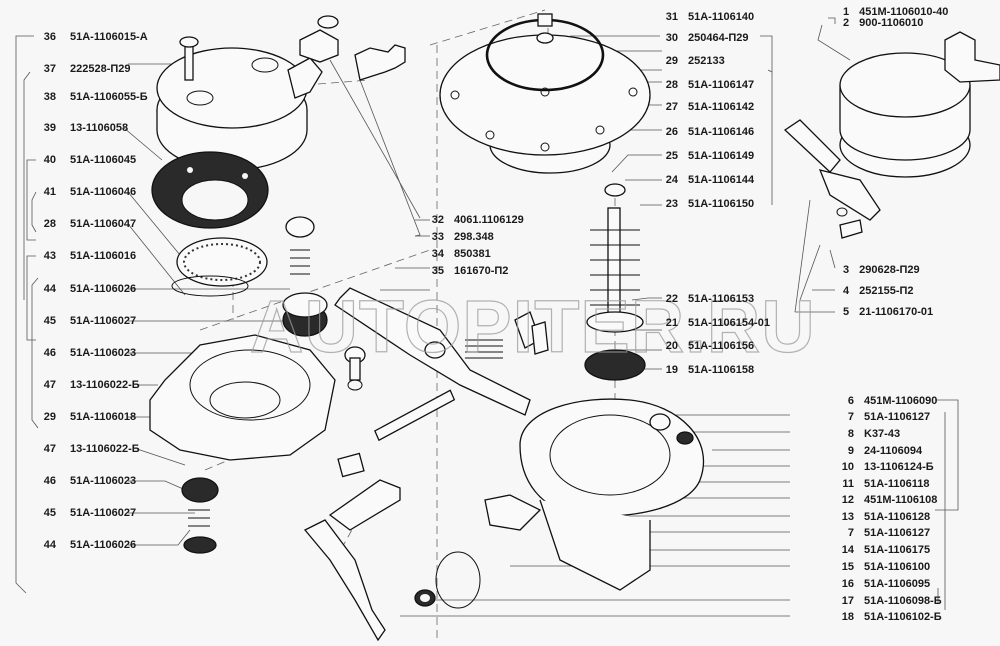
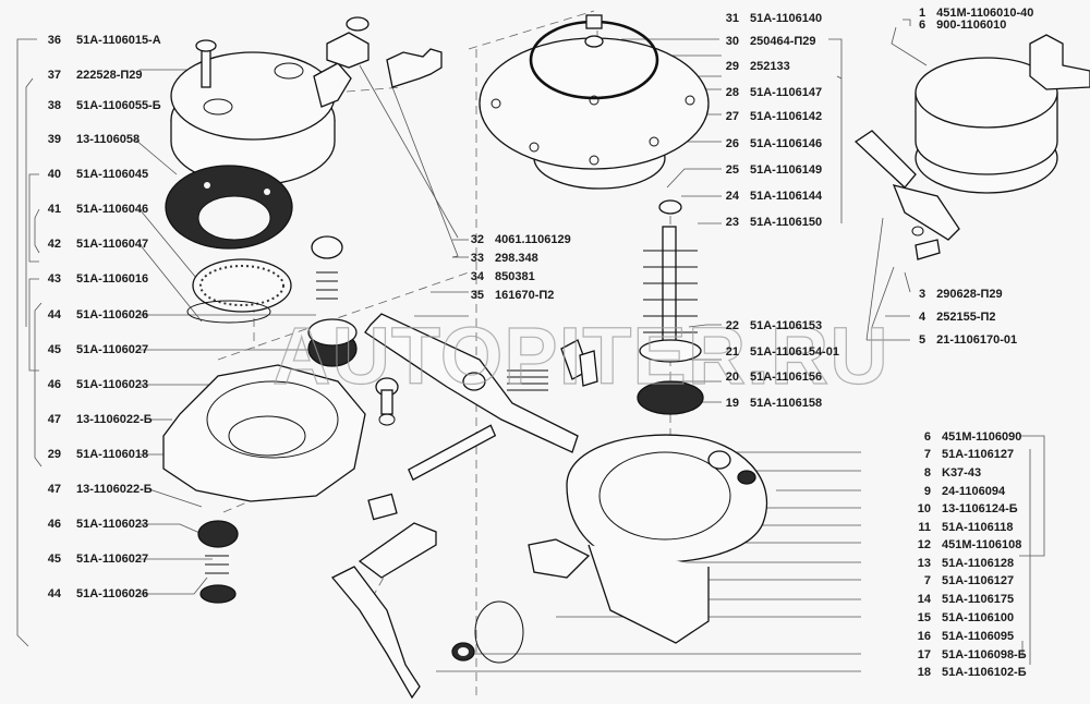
  AUTOPITER.RU
  36 51A-1106015-A
  37 222528-П29
  38 51A-1106055-Б
  39 13-1106058
  40 51A-1106045
  41 51A-1106046
- 28 51A-1106047
+ 42 51A-1106047
  43 51A-1106016
  44 51A-1106026
  45 51A-1106027
  46 51A-1106023
  47 13-1106022-Б
  29 51A-1106018
  47 13-1106022-Б
  46 51A-1106023
  45 51A-1106027
  44 51A-1106026
  32 4061.1106129
  33 298.348
  34 850381
  35 161670-П2
  31 51A-1106140
  30 250464-П29
  29 252133
  28 51A-1106147
  27 51A-1106142
  26 51A-1106146
  25 51A-1106149
  24 51A-1106144
  23 51A-1106150
  22 51A-1106153
  21 51A-1106154-01
  20 51A-1106156
  19 51A-1106158
  1 451M-1106010-40
- 2 900-1106010
+ 6 900-1106010
  3 290628-П29
  4 252155-П2
  5 21-1106170-01
  6 451M-1106090
  7 51A-1106127
  8 K37-43
  9 24-1106094
  10 13-1106124-Б
  11 51A-1106118
  12 451M-1106108
  13 51A-1106128
  7 51A-1106127
  14 51A-1106175
  15 51A-1106100
  16 51A-1106095
  17 51A-1106098-Б
  18 51A-1106102-Б
